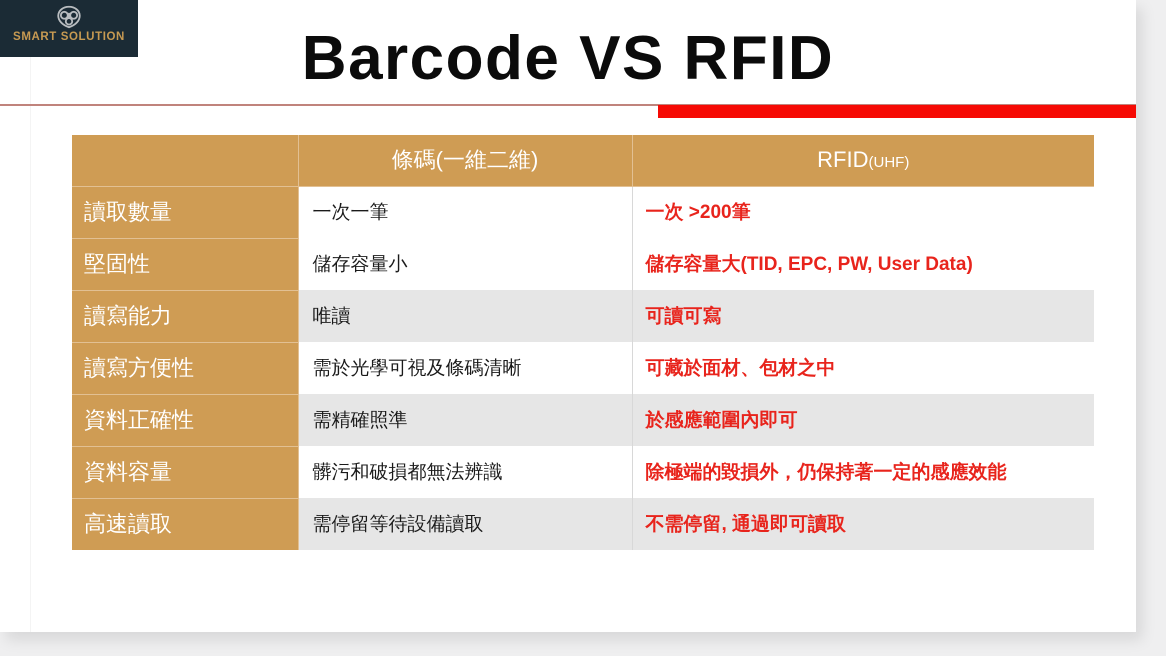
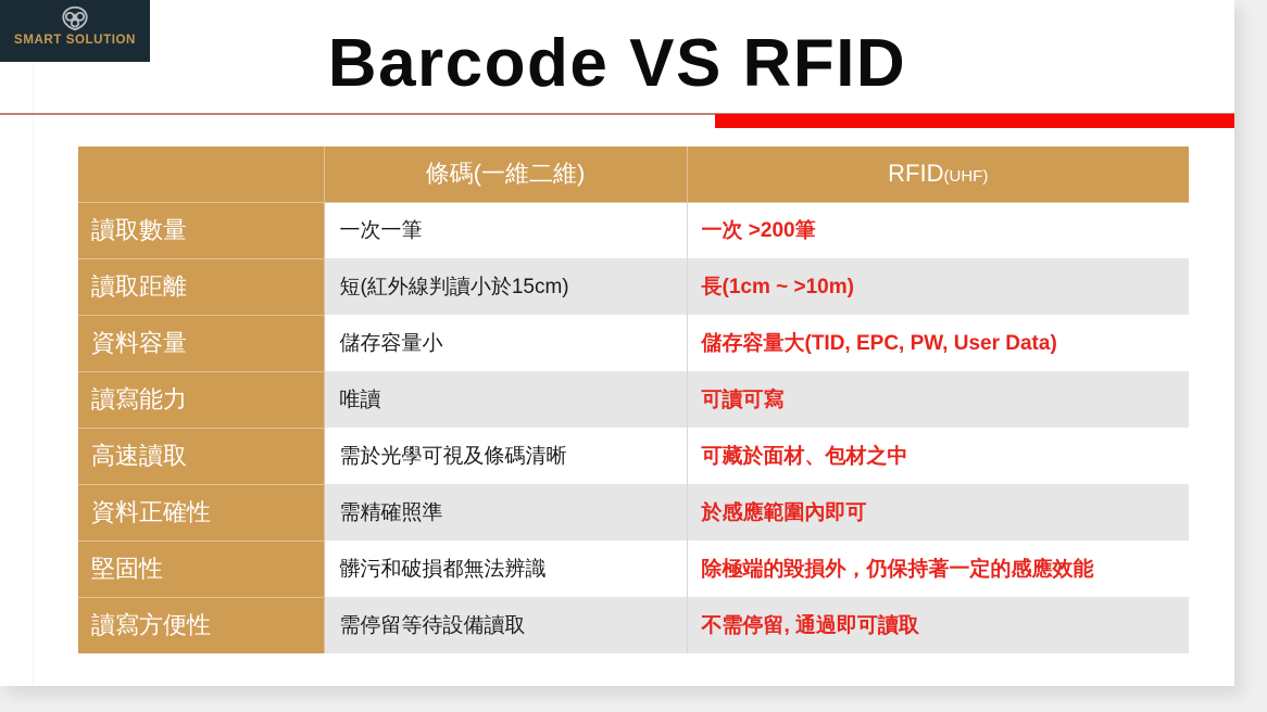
  SMART SOLUTION
  Barcode VS RFID
  	條碼(一維二維)	RFID(UHF)
  讀取數量	一次一筆	一次 >200筆
+ 讀取距離	短(紅外線判讀小於15cm)	長(1cm ~ >10m)
- 堅固性	儲存容量小	儲存容量大(TID, EPC, PW, User Data)
+ 資料容量	儲存容量小	儲存容量大(TID, EPC, PW, User Data)
  讀寫能力	唯讀	可讀可寫
- 讀寫方便性	需於光學可視及條碼清晰	可藏於面材、包材之中
+ 高速讀取	需於光學可視及條碼清晰	可藏於面材、包材之中
  資料正確性	需精確照準	於感應範圍內即可
- 資料容量	髒污和破損都無法辨識	除極端的毀損外，仍保持著一定的感應效能
+ 堅固性	髒污和破損都無法辨識	除極端的毀損外，仍保持著一定的感應效能
- 高速讀取	需停留等待設備讀取	不需停留, 通過即可讀取
+ 讀寫方便性	需停留等待設備讀取	不需停留, 通過即可讀取
